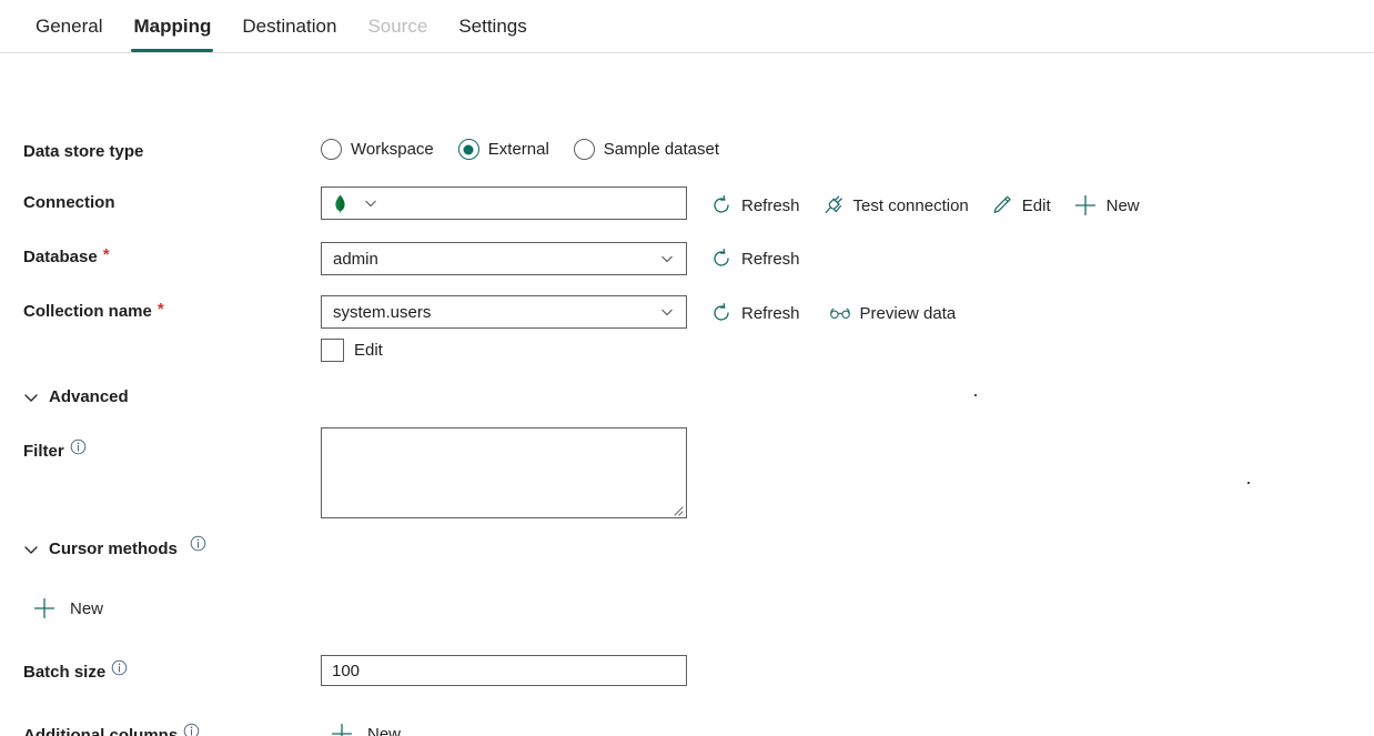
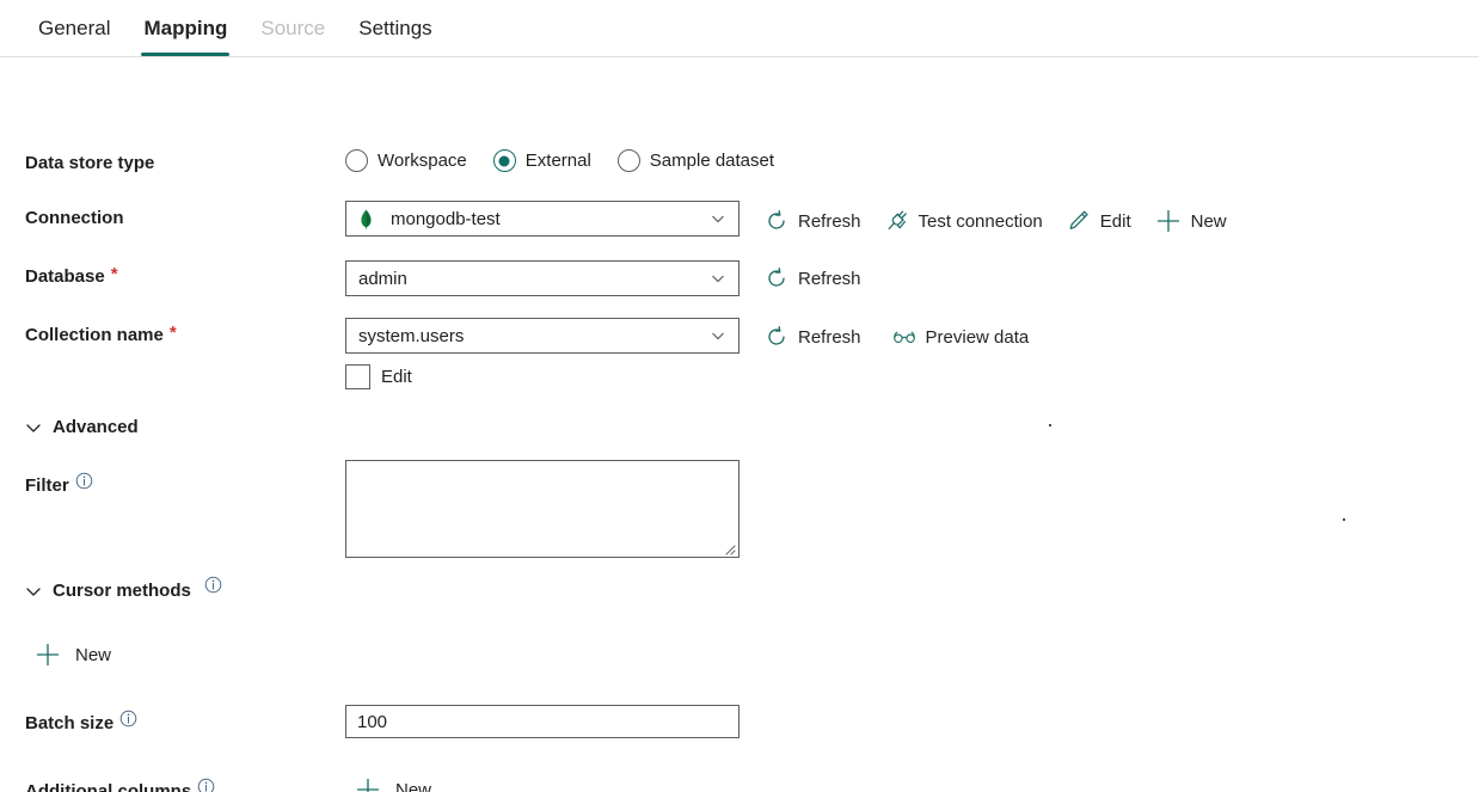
  General
  Mapping
- Destination
  Source
  Settings
  Data store type
  Workspace
  External
  Sample dataset
  Connection
+ mongodb-test
  Refresh
  Test connection
  Edit
  New
  Database
  *
  admin
  Refresh
  Collection name
  *
  system.users
  Refresh
  Preview data
  Edit
  Advanced
  Filter
  Cursor methods
  New
  Batch size
  100
  New
